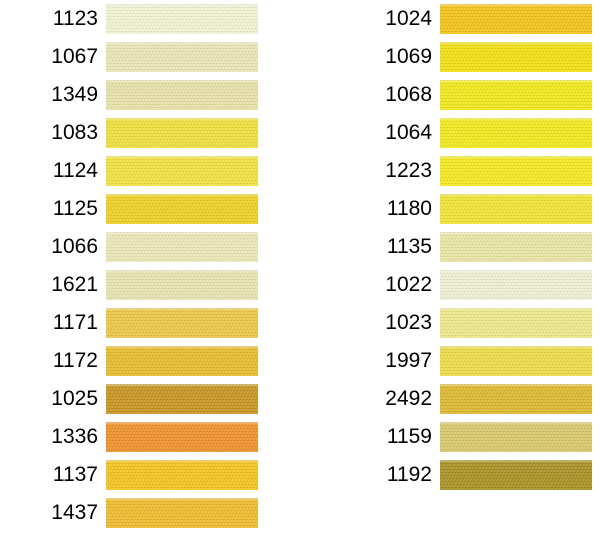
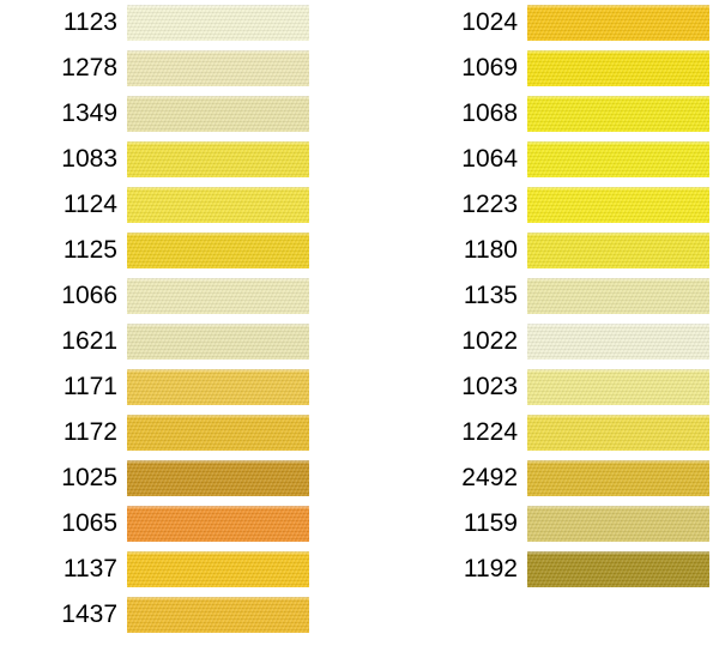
  1123
- 1067
+ 1278
  1349
  1083
  1124
  1125
  1066
  1621
  1171
  1172
  1025
- 1336
+ 1065
  1137
  1437
  1024
  1069
  1068
  1064
  1223
  1180
  1135
  1022
  1023
- 1997
+ 1224
  2492
  1159
  1192
